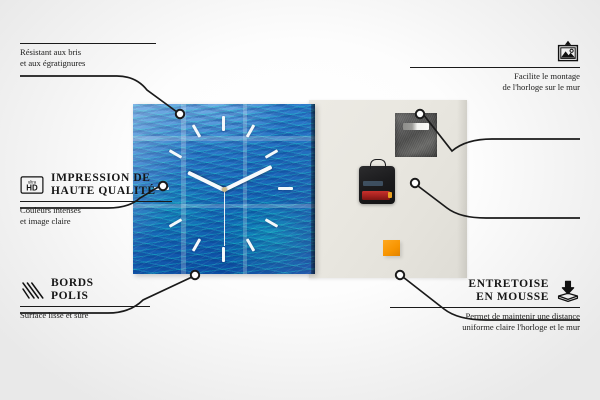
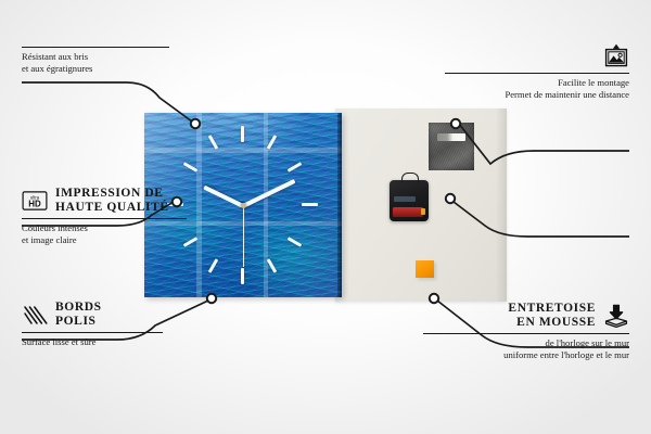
  Résistant aux bris
  et aux égratignures
  HD
  IMPRESSION DE
  HAUTE QUALITÉ
  Couleurs intenses
  et image claire
  BORDS
  POLIS
  Surface lisse et sûre
  Facilite le montage
- de l'horloge sur le mur
+ Permet de maintenir une distance
  ENTRETOISE
  EN MOUSSE
- Permet de maintenir une distance
+ de l'horloge sur le mur
- uniforme claire l'horloge et le mur
+ uniforme entre l'horloge et le mur
